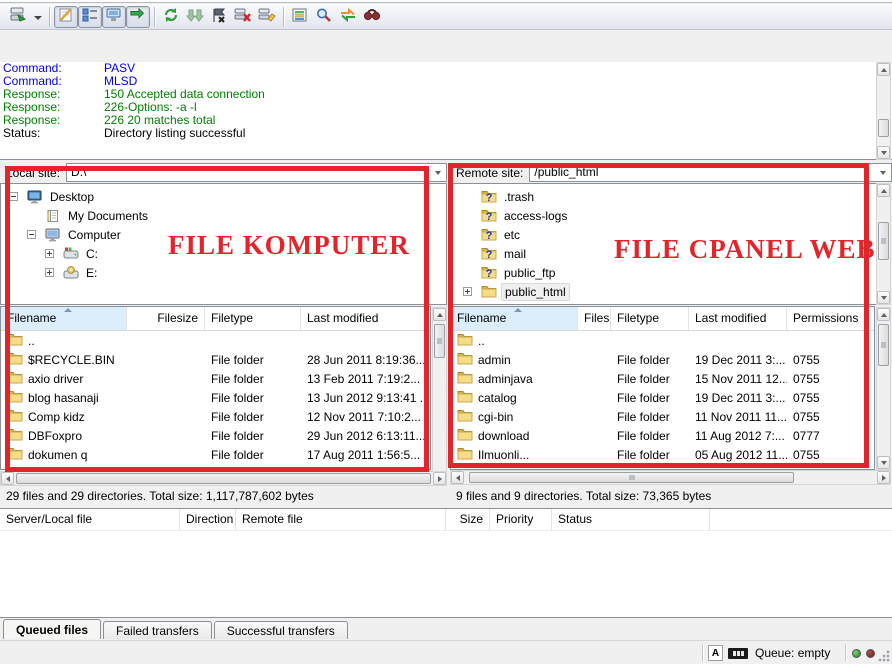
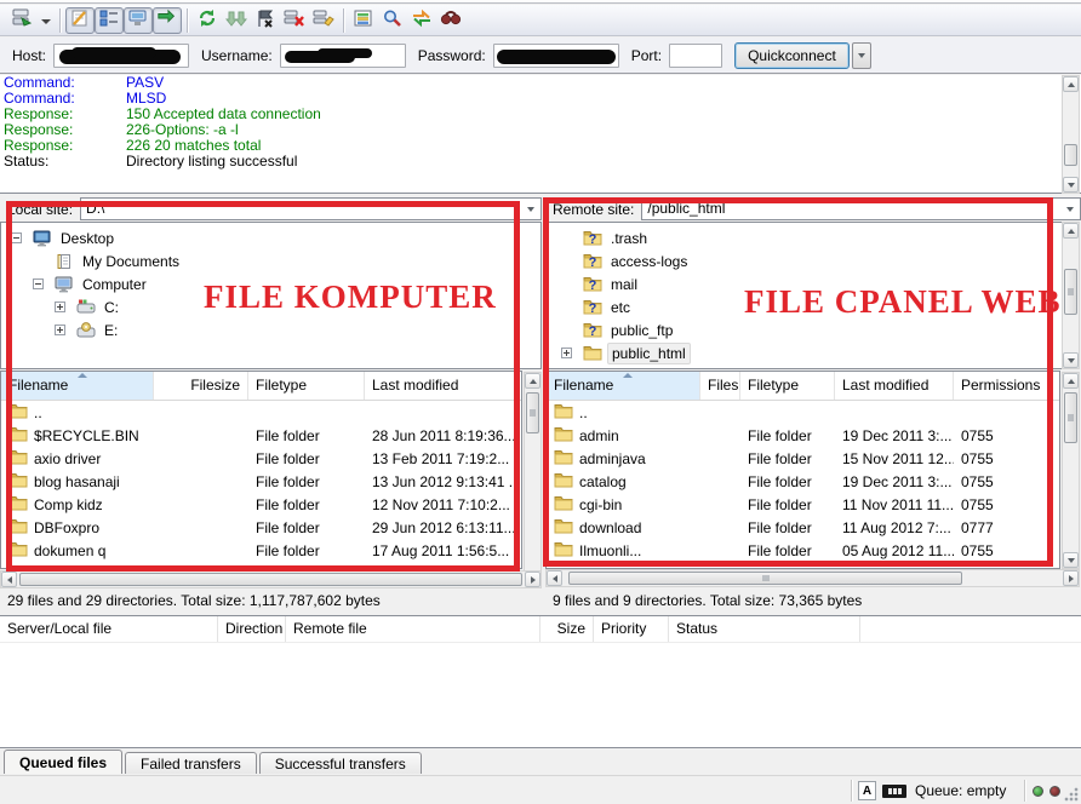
+ Host:
+ Username:
+ Password:
+ Port:
+ Quickconnect
  Command: PASV
  Command: MLSD
  Response: 150 Accepted data connection
  Response: 226-Options: -a -l
  Response: 226 20 matches total
  Status: Directory listing successful
  Local site:
  D:\
  Remote site:
  /public_html
  Desktop
  My Documents
  Computer
  C:
  E:
  ?
  .trash
  ?
  access-logs
  ?
- etc
+ mail
  ?
- mail
+ etc
  ?
  public_ftp
  public_html
  Filename
  Filesize
  Filetype
  Last modified
  ..
  $RECYCLE.BIN
  File folder
  28 Jun 2011 8:19:36...
  axio driver
  File folder
  13 Feb 2011 7:19:2...
  blog hasanaji
  File folder
  13 Jun 2012 9:13:41 ...
  Comp kidz
  File folder
  12 Nov 2011 7:10:2...
  DBFoxpro
  File folder
  29 Jun 2012 6:13:11...
  dokumen q
  File folder
  17 Aug 2011 1:56:5...
  Filename
  Filesi
  Filetype
  Last modified
  Permissions
  ..
  admin
  File folder
  19 Dec 2011 3:...
  0755
  adminjava
  File folder
  15 Nov 2011 12..
  0755
  catalog
  File folder
  19 Dec 2011 3:...
  0755
  cgi-bin
  File folder
  11 Nov 2011 11...
  0755
  download
  File folder
  11 Aug 2012 7:...
  0777
  Ilmuonli...
  File folder
  05 Aug 2012 11...
  0755
  29 files and 29 directories. Total size: 1,117,787,602 bytes
  9 files and 9 directories. Total size: 73,365 bytes
  FILE KOMPUTER
  FILE CPANEL WEB
  Server/Local file
  Direction
  Remote file
  Size
  Priority
  Status
  Queued files
  Failed transfers
  Successful transfers
  A
  Queue: empty
